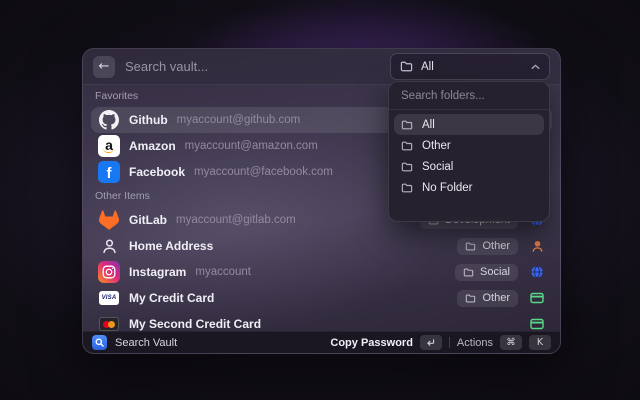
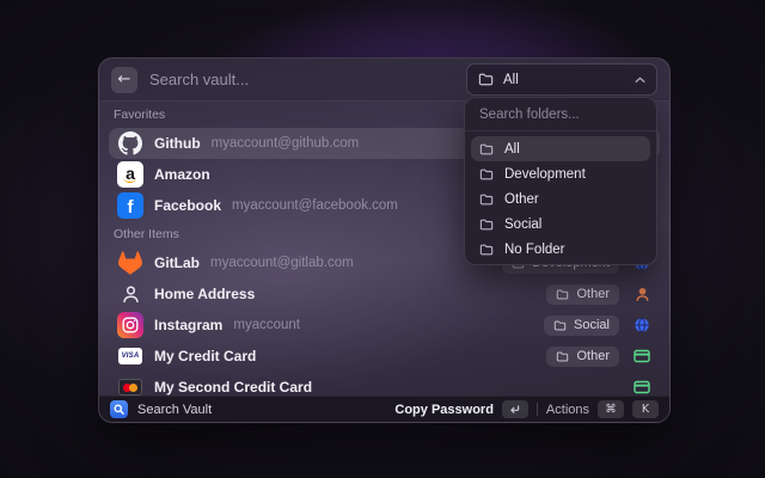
  ←
  Search vault...
  All
  Favorites
  Github
  myaccount@github.com
  a
  Amazon
- myaccount@amazon.com
  f
  Facebook
  myaccount@facebook.com
  Other Items
  GitLab
  myaccount@gitlab.com
  Home Address
  Other
  Instagram
  myaccount
  Social
  My Credit Card
  Other
  My Second Credit Card
  Search folders...
  All
+ Development
  Other
  Social
  No Folder
  Search Vault
  Copy Password
  Actions
  ⌘
  K
